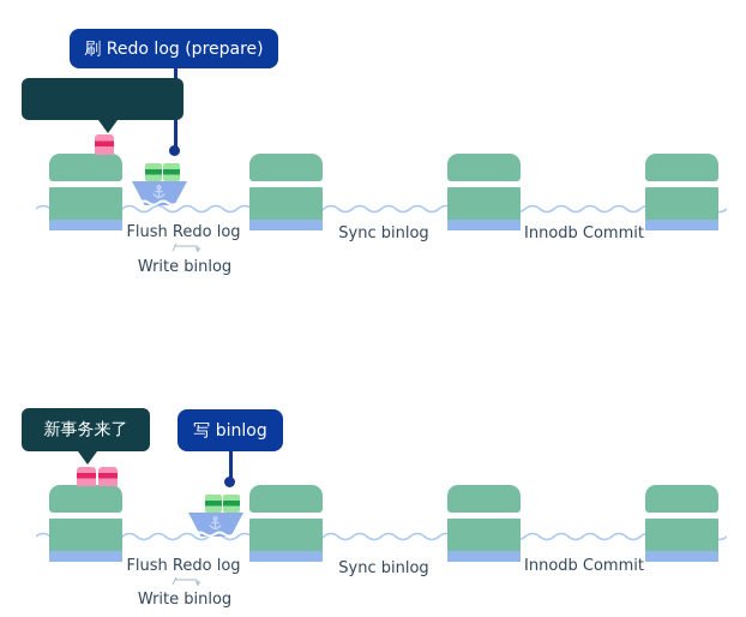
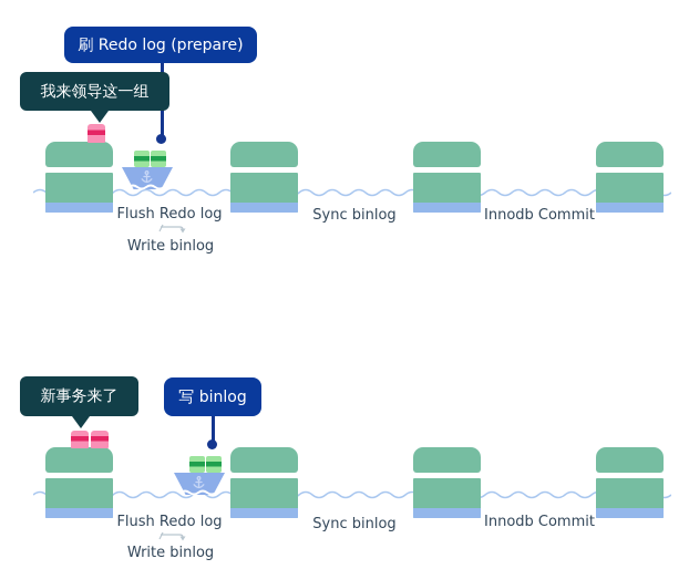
  刷 Redo log (prepare)
+ 我来领导这一组
  Flush Redo log
  Write binlog
  Sync binlog
  Innodb Commit
  新事务来了
  写 binlog
  Flush Redo log
  Write binlog
  Sync binlog
  Innodb Commit
